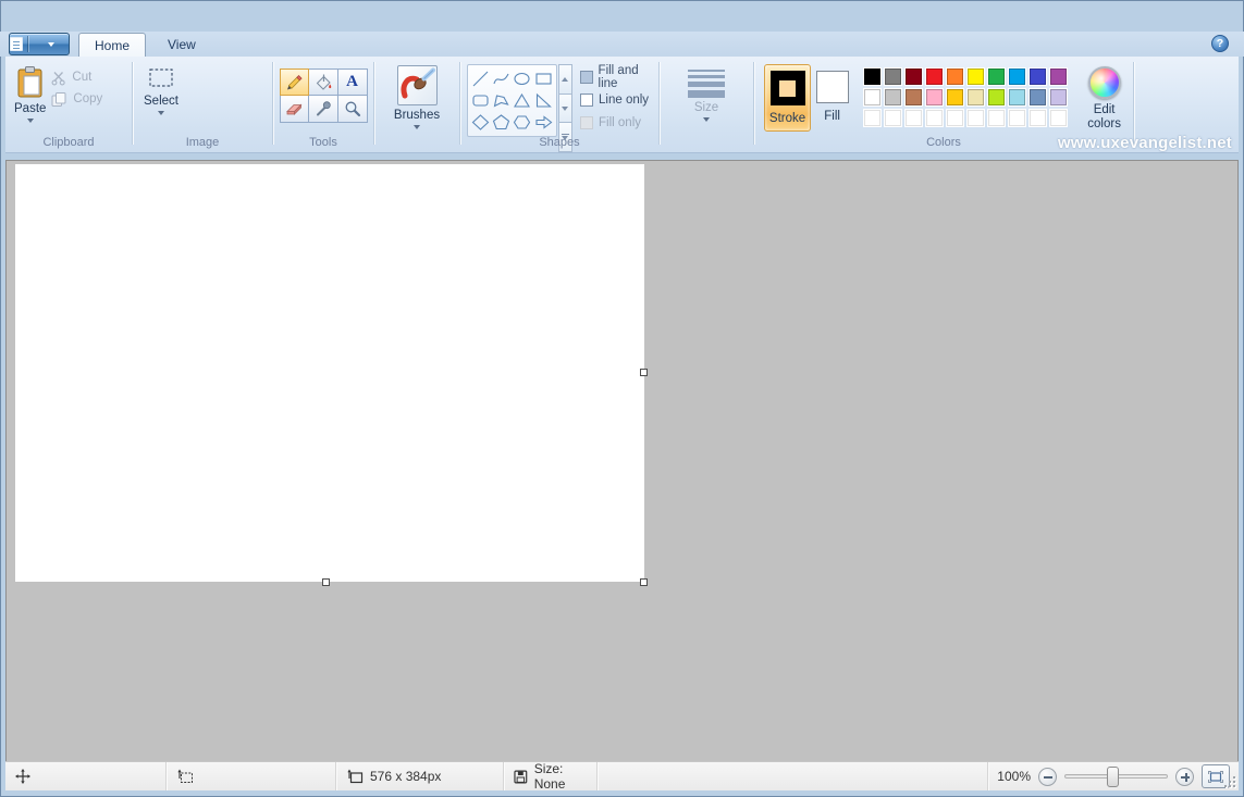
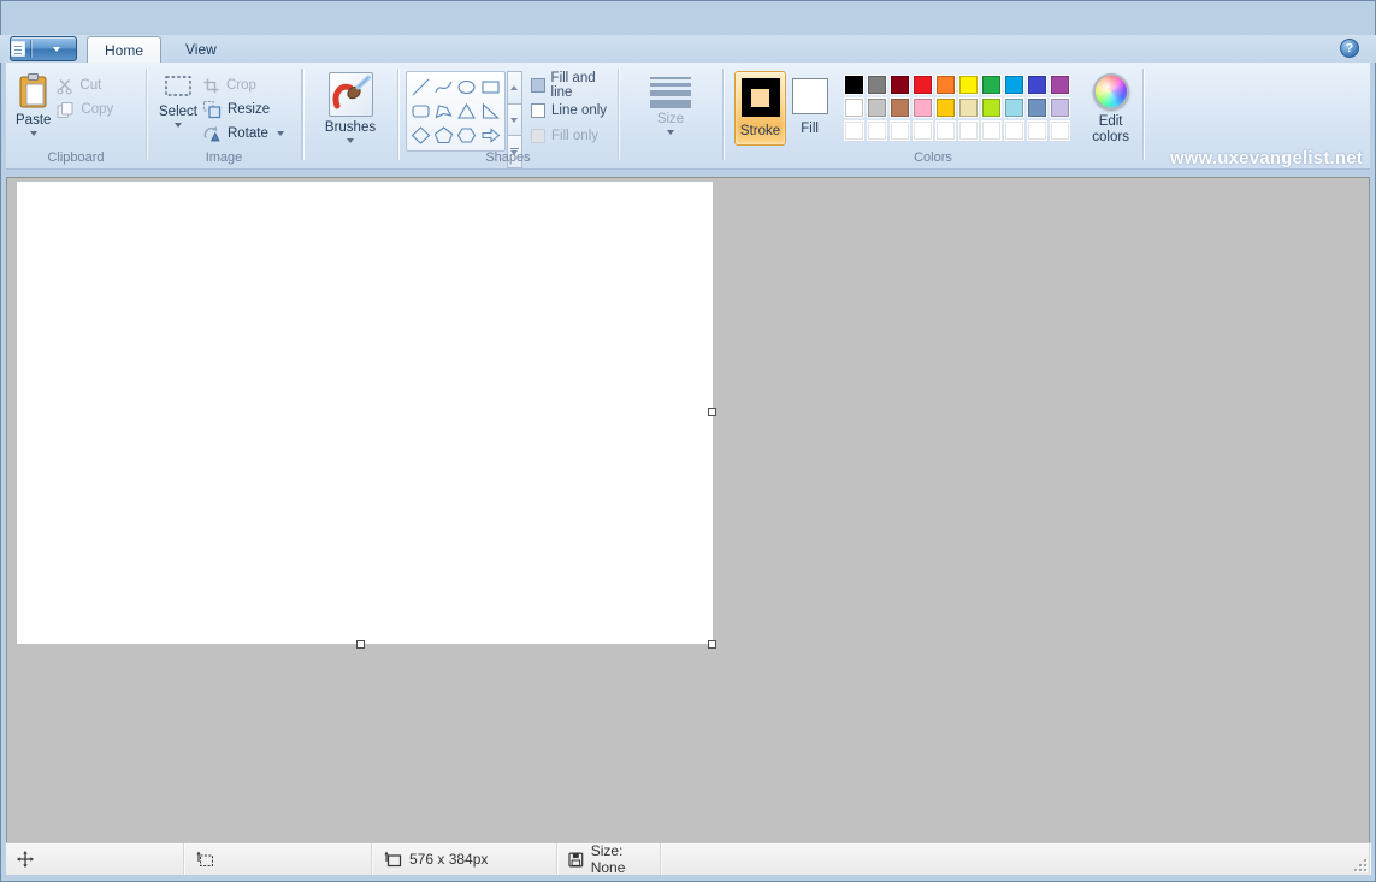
  Home
  View
  ?
  Paste
  Cut
  Copy
  Clipboard
  Select
+ Crop
+ Resize
+ Rotate
  Image
- A
- Tools
  Brushes
  Fill and line
  Line only
  Fill only
  Shapes
  Size
  Stroke
  Fill
  Edit colors
  Colors
  www.uxevangelist.net
  576 x 384px
  Size: None
- 100%
